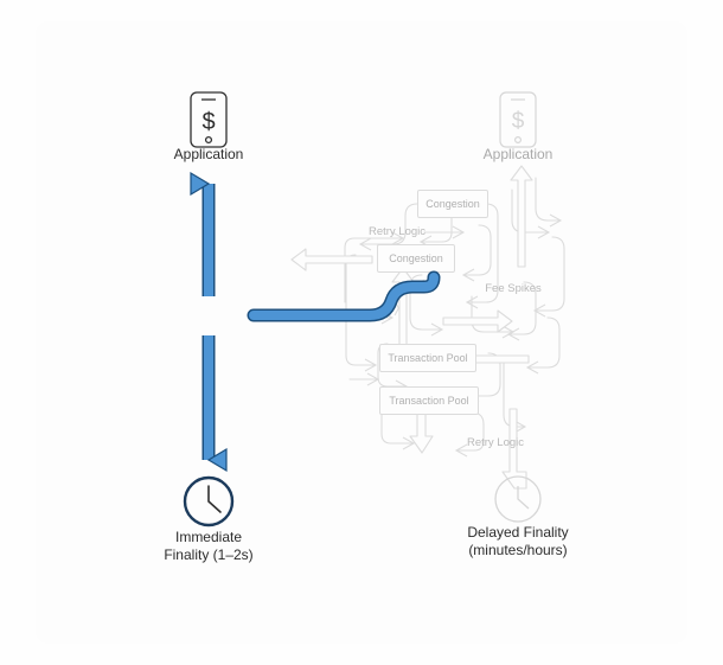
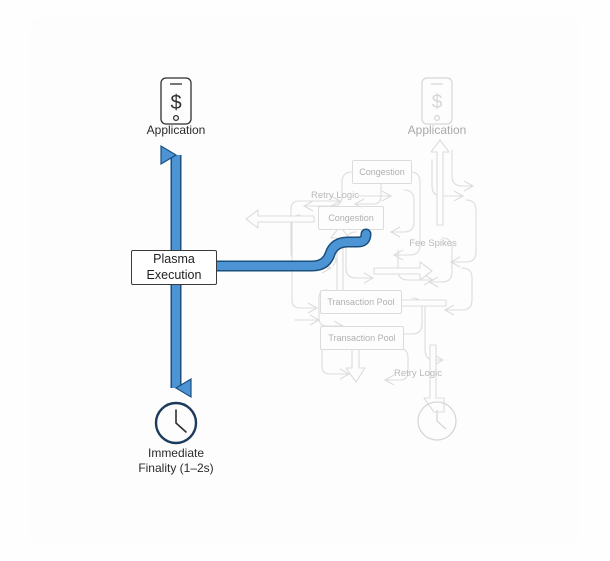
  $
  Congestion
  Congestion
  Transaction Pool
  Transaction Pool
  Retry Logic
  Fee Spikes
  Retry Logic
  $
  Application
+ Plasma
+ Execution
  Immediate
  Finality (1–2s)
  Application
- Delayed Finality
- (minutes/hours)
